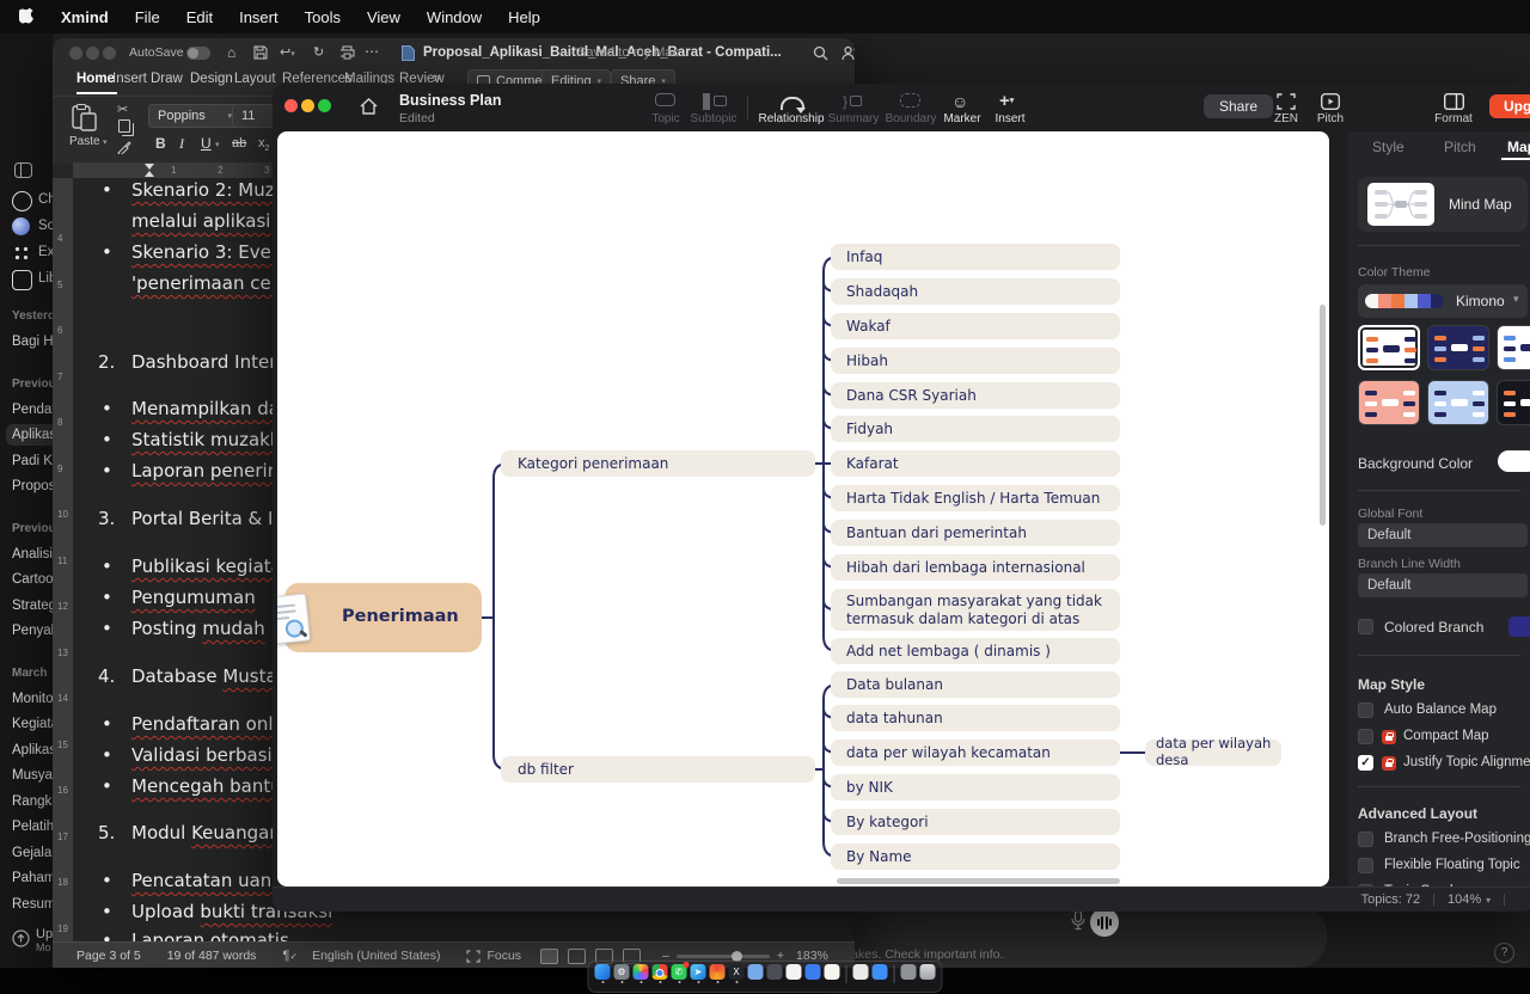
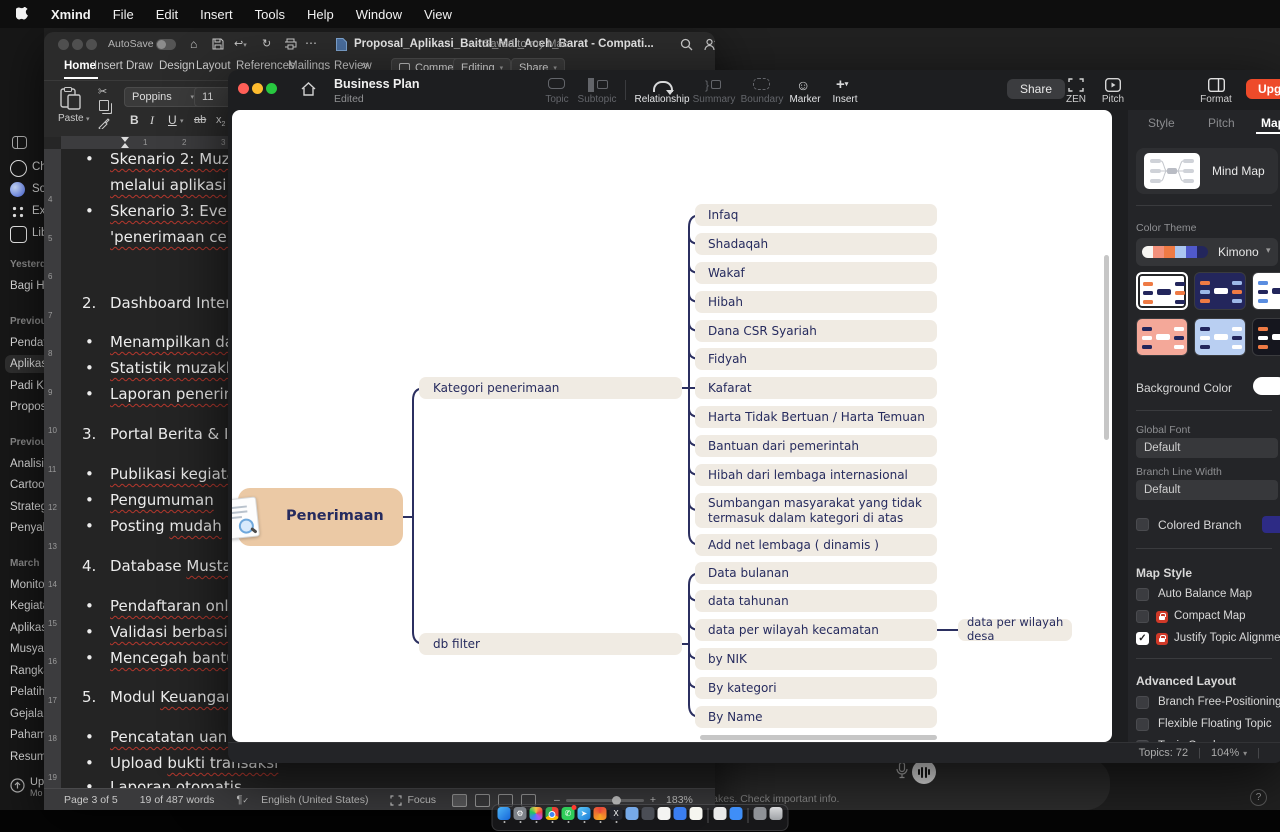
  Bagi H
  Previo
  Aplika
  Padi K
  Propo
  Previo
  Analisi
  Cartoo
  Strate
  March
  Monito
  Kegiat
  Aplika
  Musya
  Rangk
  Pelatih
  Gejala
  Paham
  Resum
  Up
  Mo
  ?
  AutoSave
  ⌂
  ↻
  ⋯
  Proposal_Aplikasi_Baitul_Mal_Aceh_Barat - Compati...
  — Saved to my Mac
  Home
  Insert
  Draw
  Design
  Layout
  References
  Mailings
  Review
  »
  Editing
  Share
  Paste
  ✂
  Poppins
  11
  B
  I
  U
  ab
  1
  2
  3
  4
  5
  6
  7
  8
  9
  10
  11
  12
  13
  14
  15
  16
  17
  18
  19
  •
  Skenario 2: Muz
  melalui aplikasi
  •
  Skenario 3: Eve
  'penerimaan ce
  2.
  •
  Menampilkan d
  •
  Statistik muzak
  •
  Laporan peneri
  3.
  •
  Publikasi kegiat
  •
  Pengumuman
  •
  Posting mudah
  4.
  Database Must
  •
  Pendaftaran onl
  •
  Validasi berbasi
  •
  Mencegah bant
  5.
  Modul Keuanga
  •
  Pencatatan uan
  •
  Upload bukti transaksi
  •
  Laporan otomatis
  Page 3 of 5
  19 of 487 words
  ¶✓
  English (United States)
  Focus
  –
  +
  183%
  Business Plan
  Edited
  Topic
  Subtopic
  Relationship
  Summary
  }
  Boundary
  Marker
  ☺
  Insert
  Share
  ZEN
  Pitch
  Format
  Penerimaan
  Kategori penerimaan
  db filter
  Infaq
  Shadaqah
  Wakaf
  Hibah
  Dana CSR Syariah
  Fidyah
  Kafarat
- Harta Tidak English / Harta Temuan
+ Harta Tidak Bertuan / Harta Temuan
  Bantuan dari pemerintah
  Hibah dari lembaga internasional
  Sumbangan masyarakat yang tidak termasuk dalam kategori di atas
  Add net lembaga ( dinamis )
  Data bulanan
  data tahunan
  data per wilayah kecamatan
  by NIK
  By kategori
  By Name
  data per wilayah desa
  Style
  Pitch
  Mind Map
  Color Theme
  Kimono
  ▾
  Background Color
  Global Font
  Default
  Branch Line Width
  Default
  Colored Branch
  Map Style
  Auto Balance Map
  Compact Map
  ✓
  Justify Topic Alignme
  Advanced Layout
  Branch Free-Positioning
  Flexible Floating Topic
  Topics: 72
  |
  104%
  ▾
  |
  ⚙
  ✆
  ➤
  X
  Xmind
  File
  Edit
  Insert
  Tools
- View
+ Help
  Window
- Help
+ View
